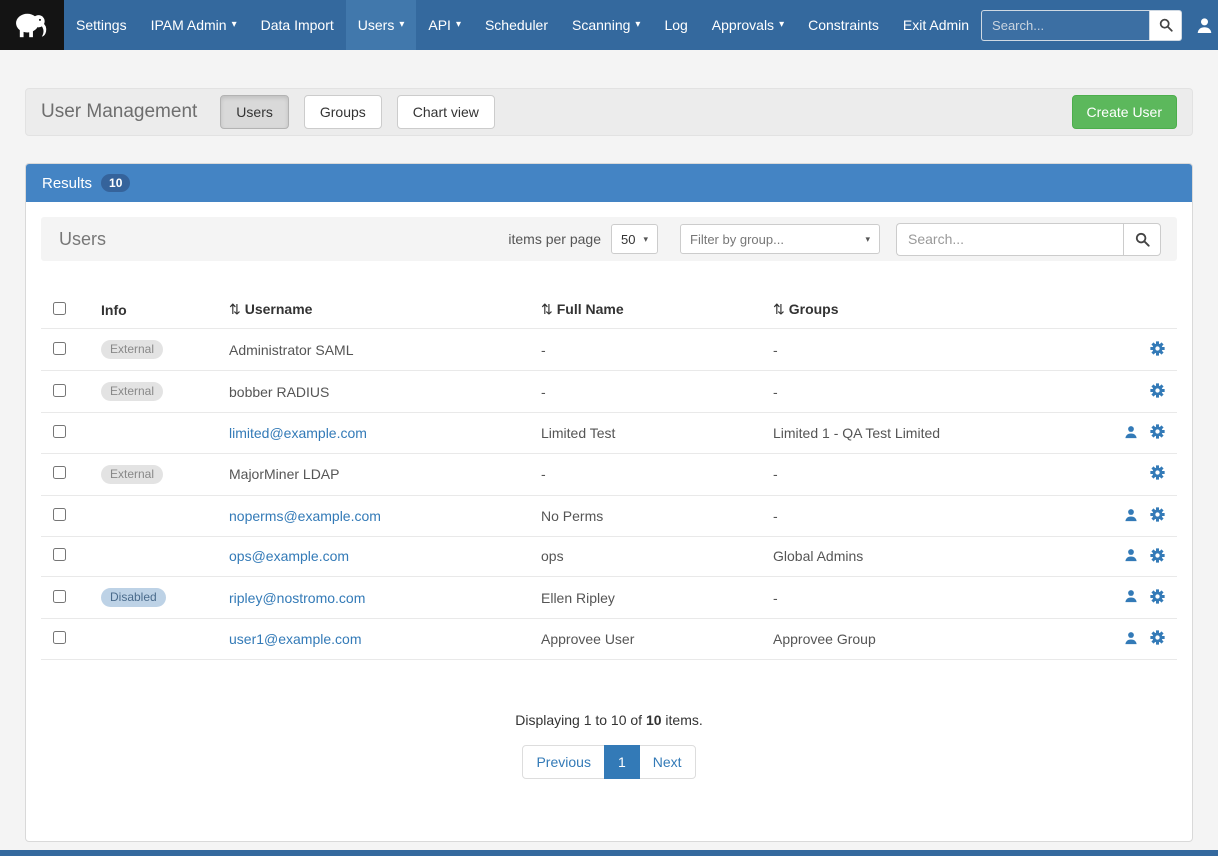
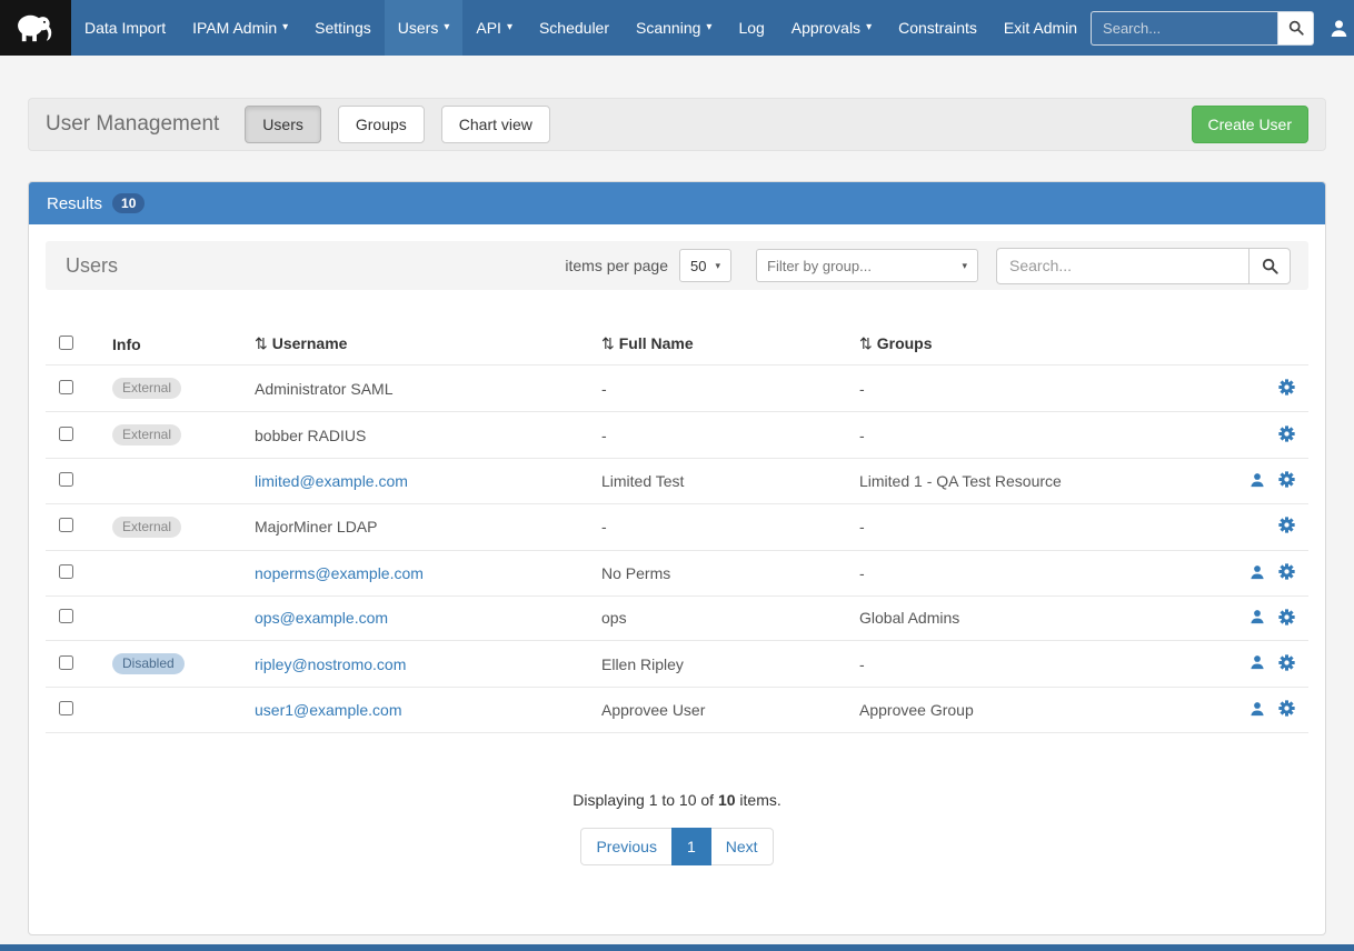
- Settings
+ Data Import
  IPAM Admin
  ▾
- Data Import
+ Settings
  Users
  ▾
  API
  ▾
  Scheduler
  Scanning
  ▾
  Log
  Approvals
  ▾
  Constraints
  Exit Admin
  Search...
  User Management
  Users
  Groups
  Chart view
  Create User
  Results
  10
  Users
  items per page
  50
  ▾
  Filter by group...
  ▾
  Search...
  	Info	⇅ Username	⇅ Full Name	⇅ Groups
  	External	Administrator SAML	-	-
  	External	bobber RADIUS	-	-
- 		limited@example.com	Limited Test	Limited 1 - QA Test Limited
+ 		limited@example.com	Limited Test	Limited 1 - QA Test Resource
  	External	MajorMiner LDAP	-	-
  		noperms@example.com	No Perms	-
  		ops@example.com	ops	Global Admins
  	Disabled	ripley@nostromo.com	Ellen Ripley	-
  		user1@example.com	Approvee User	Approvee Group
  Displaying 1 to 10 of 10 items.
  Previous
  1
  Next
